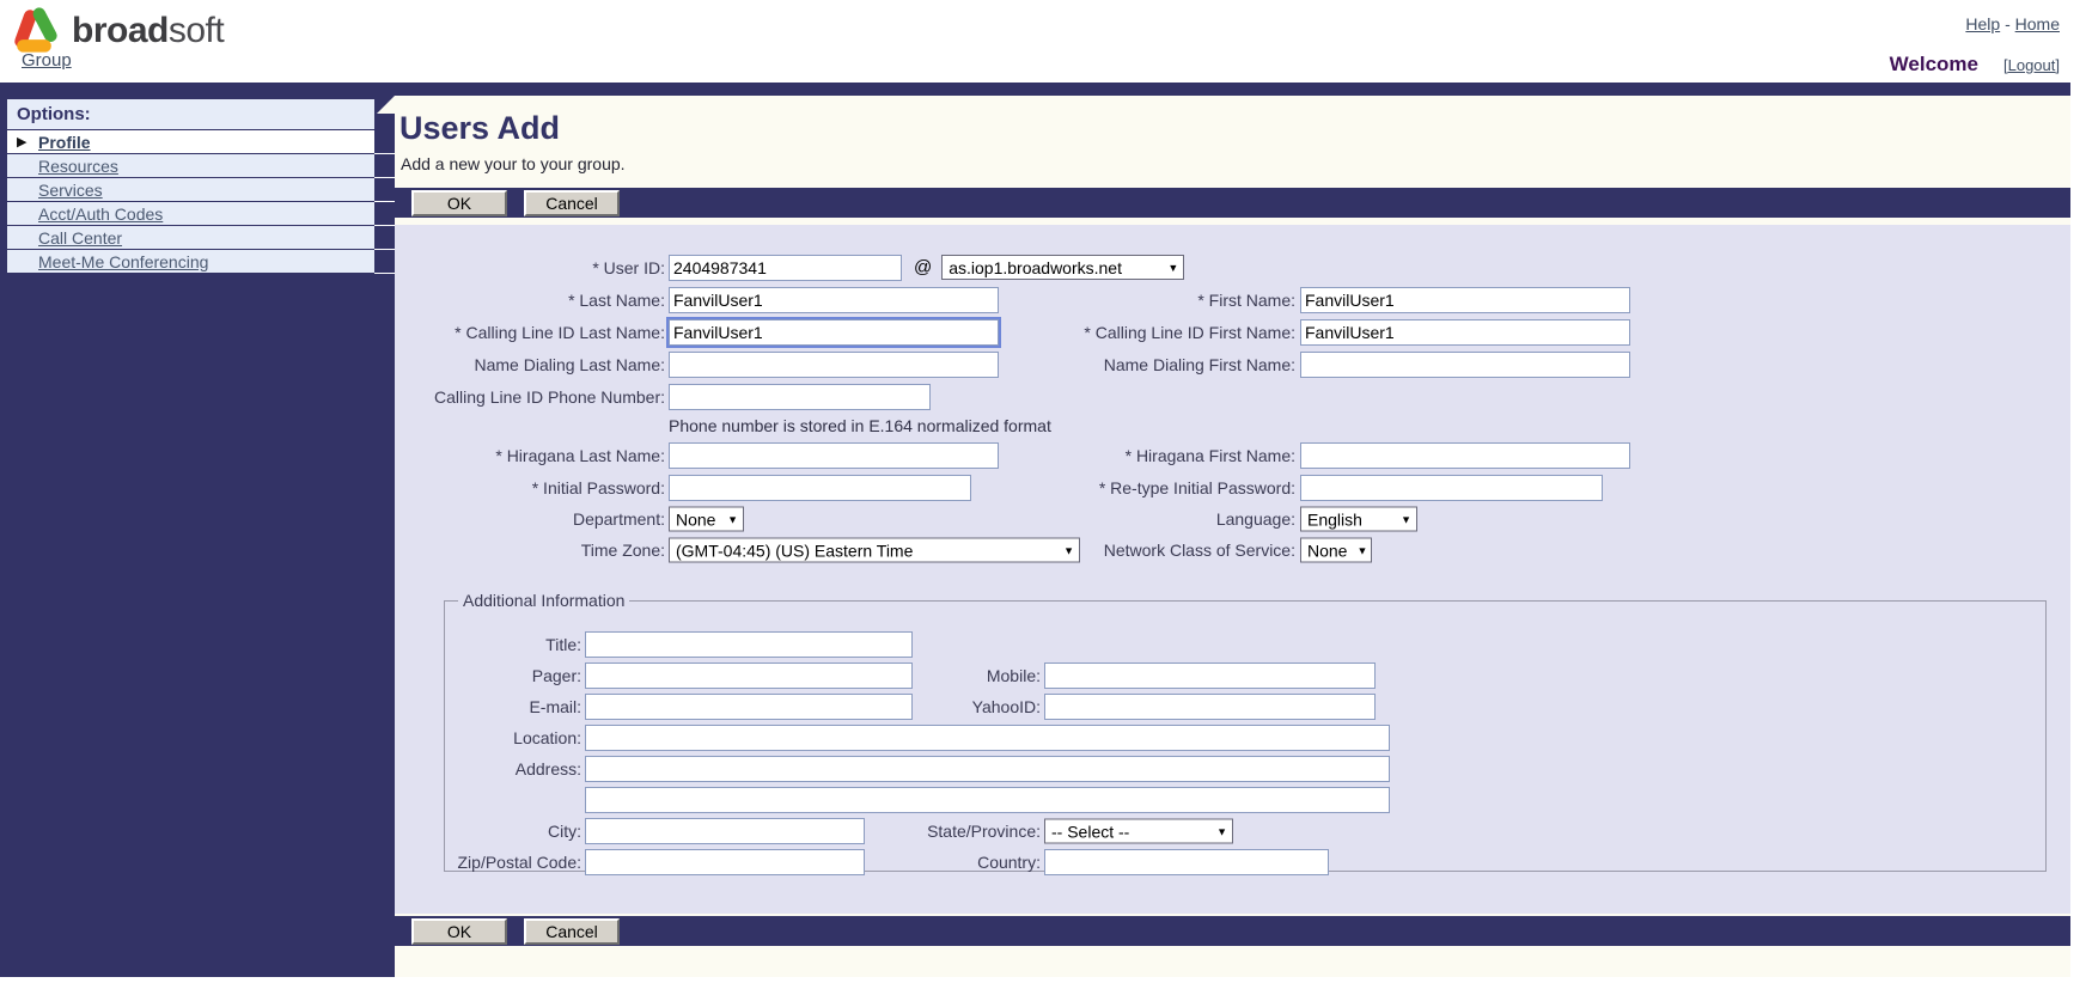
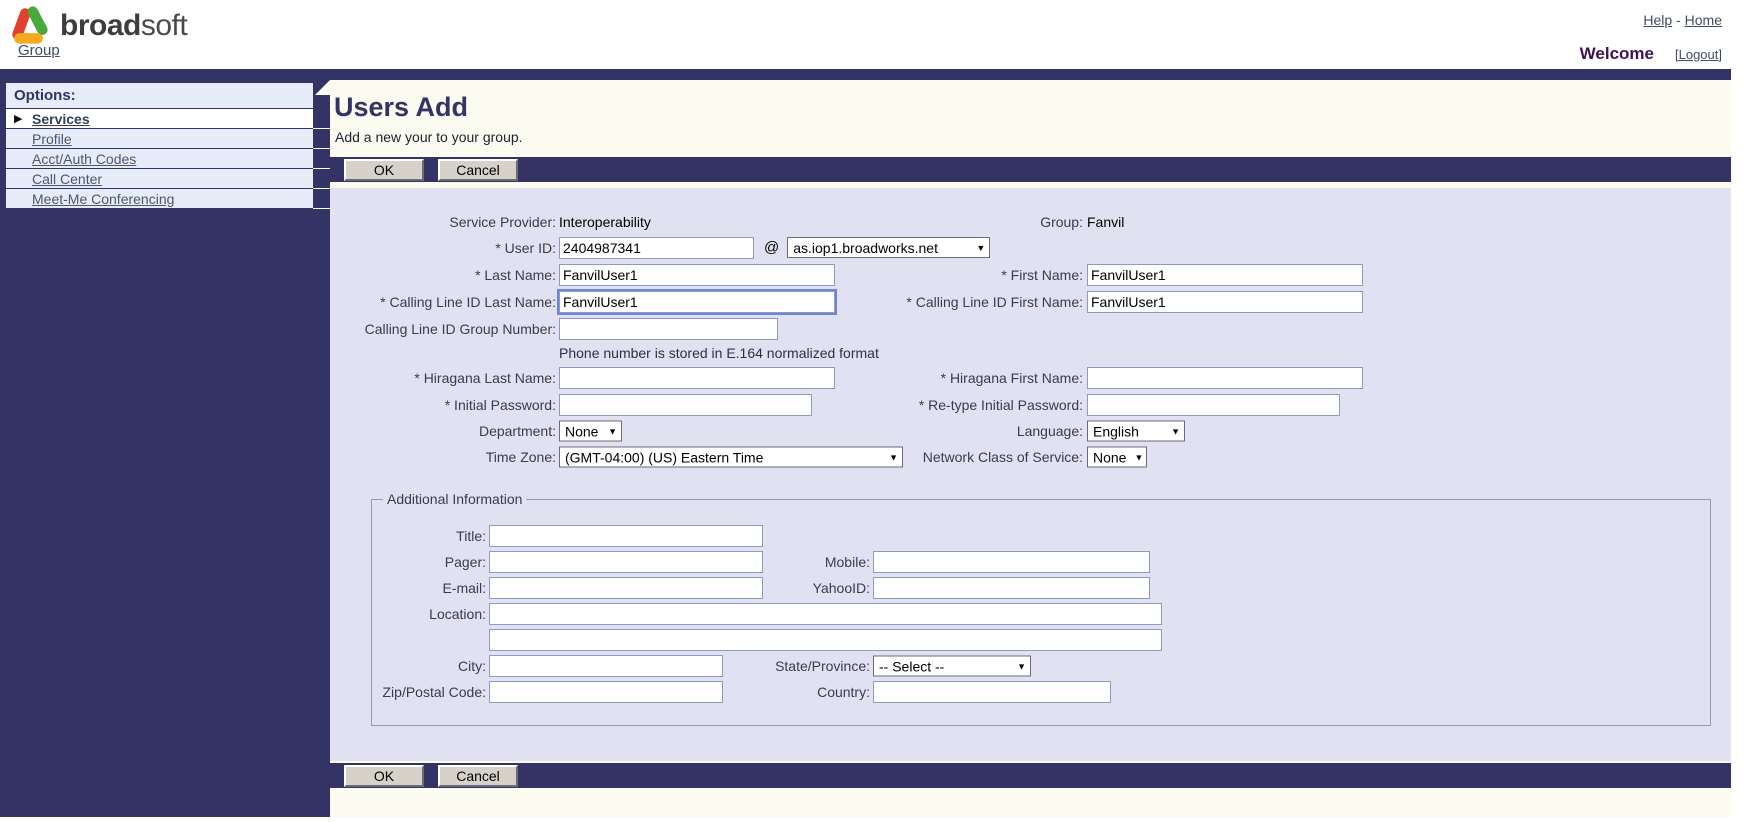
  broadsoft
  Help - Home
  Group
  Welcome
  [Logout]
  Options:
  ▶
- Profile
+ Services
- Resources
- Services
+ Profile
  Acct/Auth Codes
  Call Center
  Meet-Me Conferencing
  Users Add
  Add a new your to your group.
  OK
  Cancel
+ Service Provider:
+ Interoperability
+ Group:
+ Fanvil
  * User ID:
  2404987341
  @
  as.iop1.broadworks.net
  ▼
  * Last Name:
  FanvilUser1
  * First Name:
  FanvilUser1
  * Calling Line ID Last Name:
  FanvilUser1
  * Calling Line ID First Name:
  FanvilUser1
- Name Dialing Last Name:
- Name Dialing First Name:
- Calling Line ID Phone Number:
+ Calling Line ID Group Number:
  Phone number is stored in E.164 normalized format
  * Hiragana Last Name:
  * Hiragana First Name:
  * Initial Password:
  * Re-type Initial Password:
  Department:
  None
  ▼
  Language:
  English
  ▼
  Time Zone:
- (GMT-04:45) (US) Eastern Time
+ (GMT-04:00) (US) Eastern Time
  ▼
  Network Class of Service:
  None
  ▼
  Additional Information
  Title:
  Pager:
  Mobile:
  E-mail:
  YahooID:
  Location:
- Address:
  City:
  State/Province:
  -- Select --
  ▼
  Zip/Postal Code:
  Country:
  OK
  Cancel
